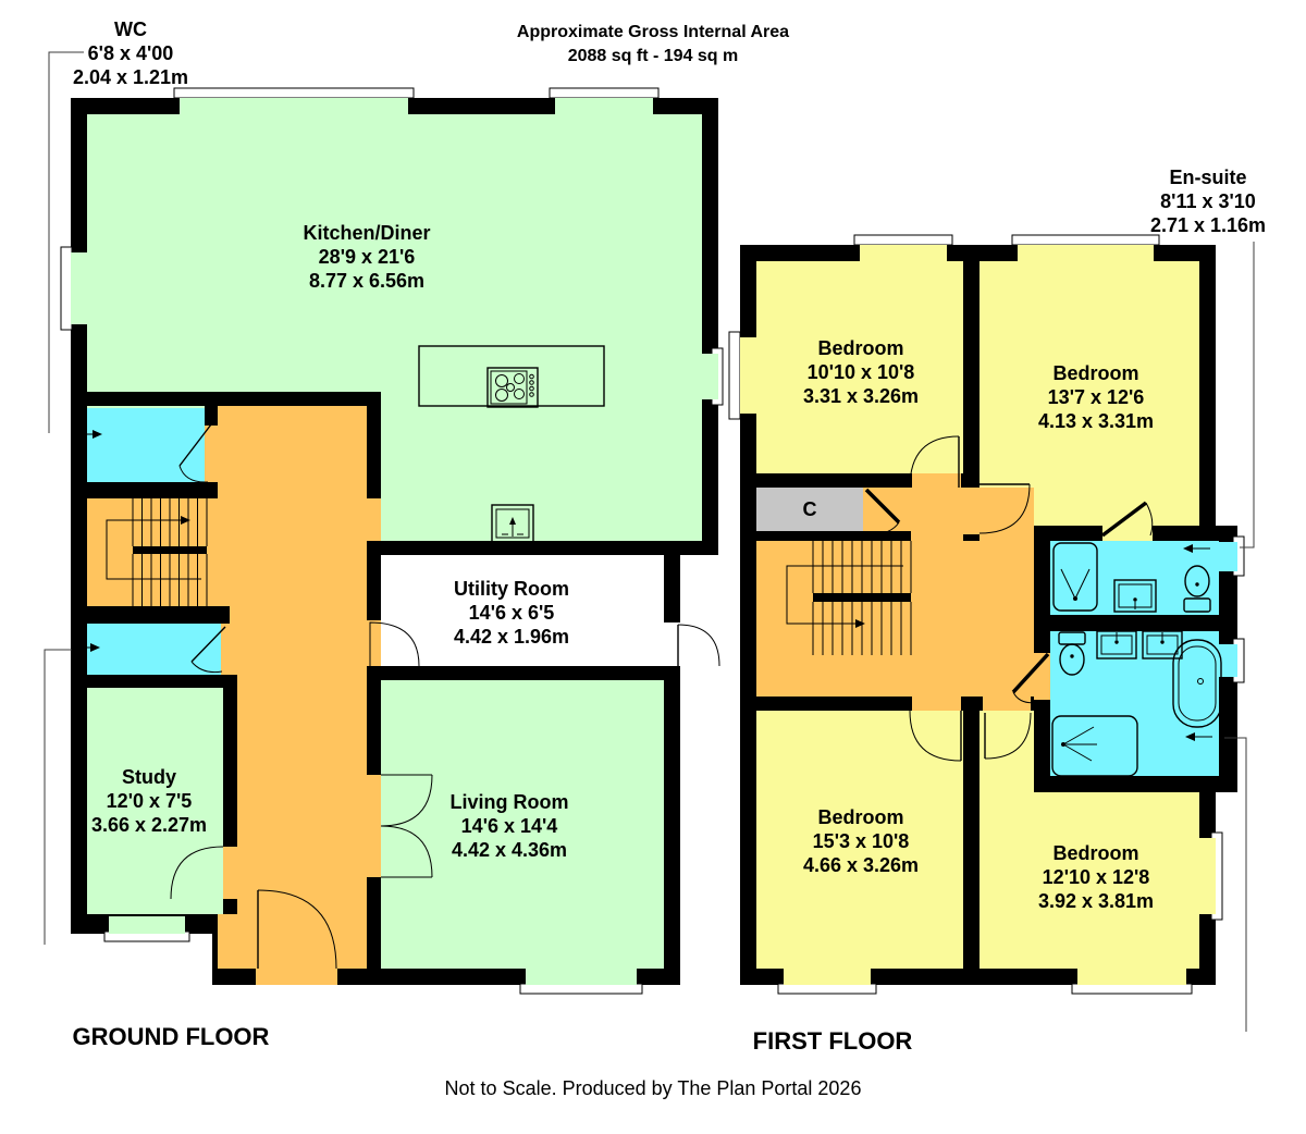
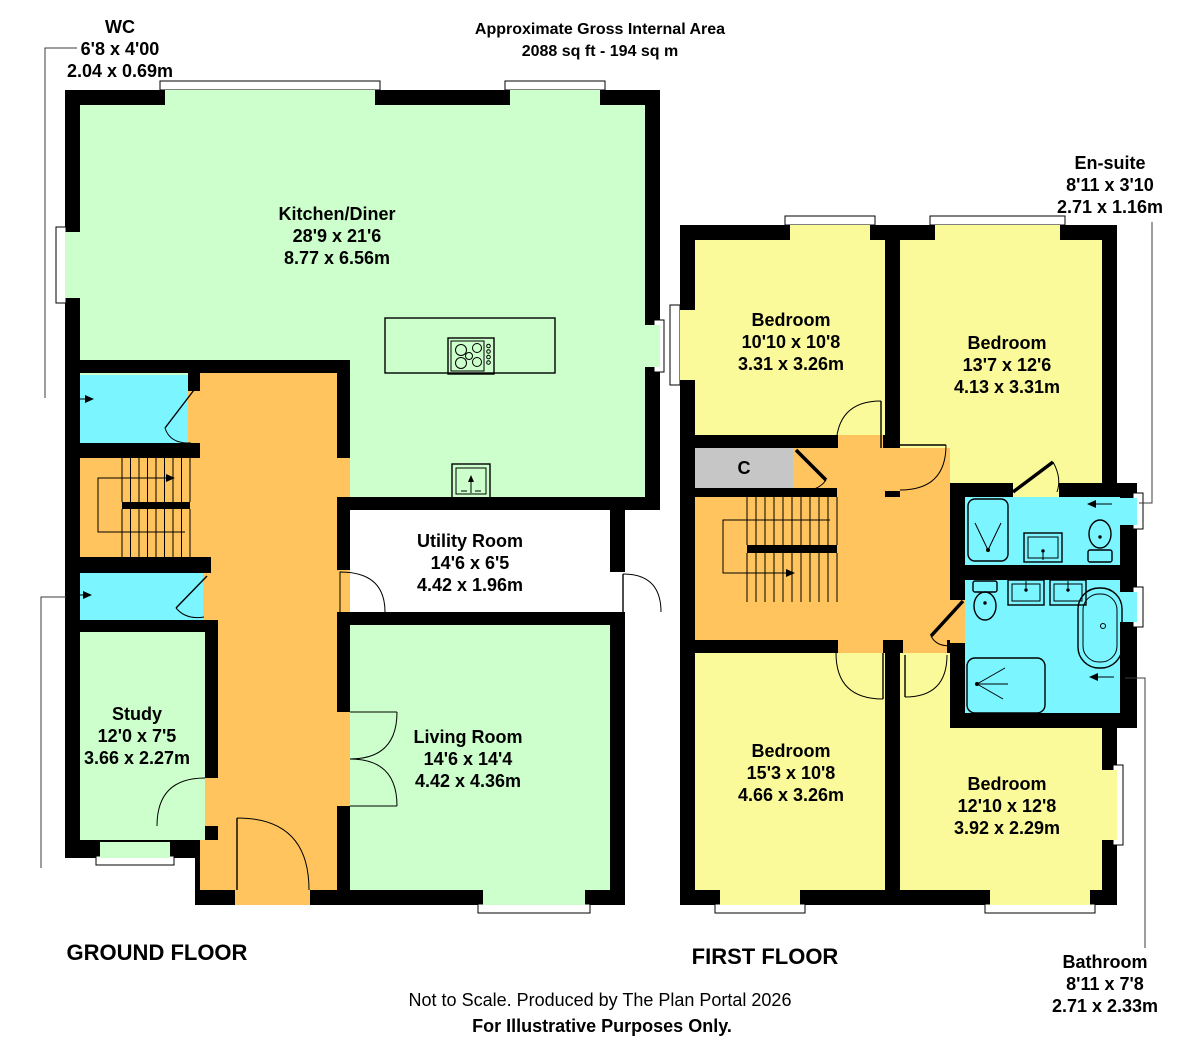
  Approximate Gross Internal Area
  2088 sq ft - 194 sq m
  WC
  6'8 x 4'00
- 2.04 x 1.21m
+ 2.04 x 0.69m
  Kitchen/Diner
  28'9 x 21'6
  8.77 x 6.56m
  Utility Room
  14'6 x 6'5
  4.42 x 1.96m
  Study
  12'0 x 7'5
  3.66 x 2.27m
  Living Room
  14'6 x 14'4
  4.42 x 4.36m
  GROUND FLOOR
  Bedroom
  10'10 x 10'8
  3.31 x 3.26m
  Bedroom
  13'7 x 12'6
  4.13 x 3.31m
  Bedroom
  15'3 x 10'8
  4.66 x 3.26m
  Bedroom
  12'10 x 12'8
- 3.92 x 3.81m
+ 3.92 x 2.29m
  En-suite
  8'11 x 3'10
  2.71 x 1.16m
+ Bathroom
+ 8'11 x 7'8
+ 2.71 x 2.33m
  C
  FIRST FLOOR
  Not to Scale. Produced by The Plan Portal 2026
+ For Illustrative Purposes Only.
